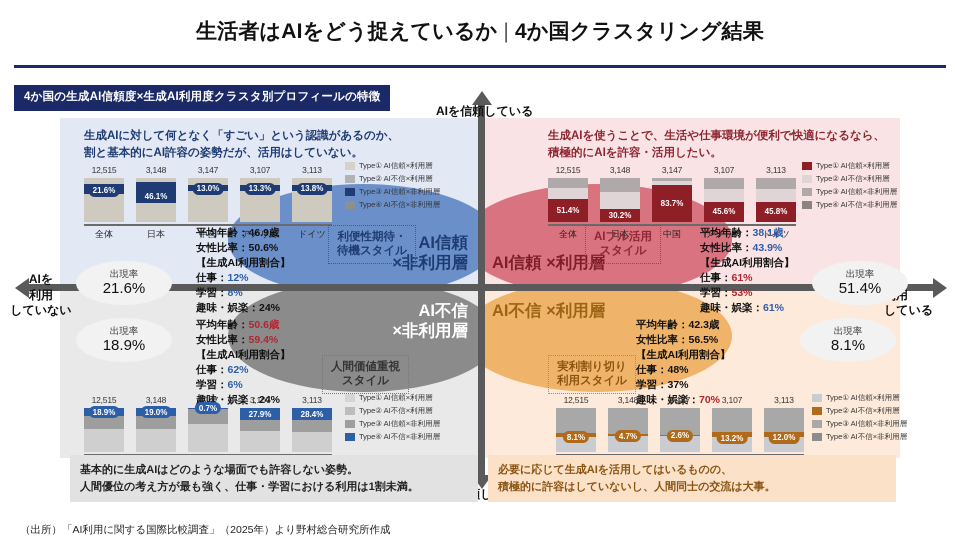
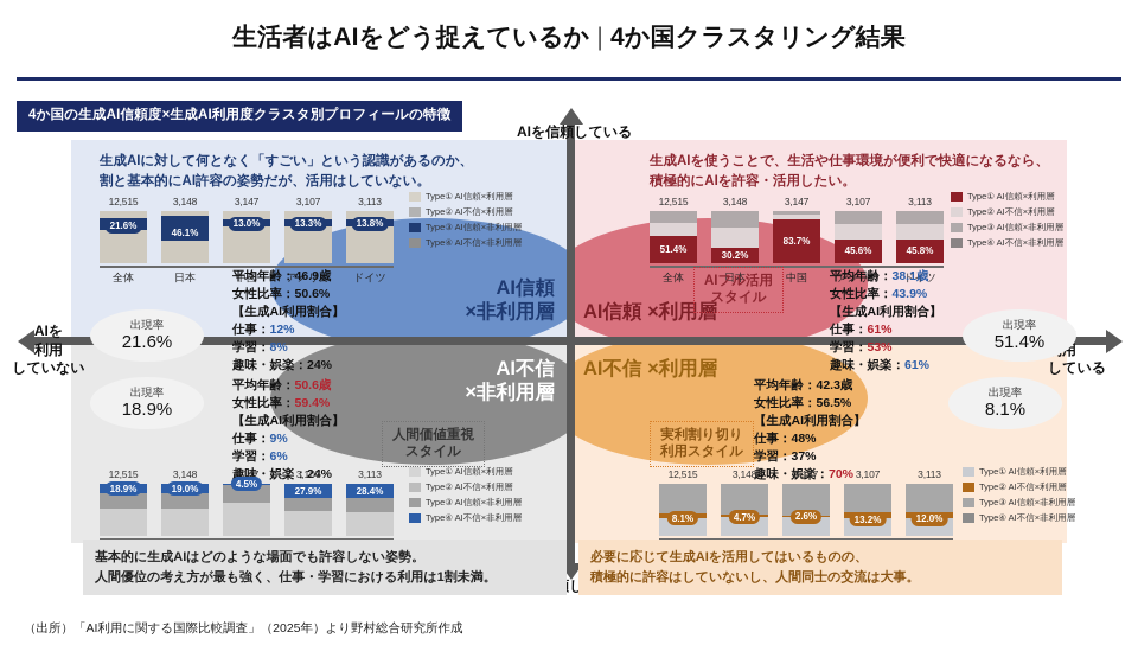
  生活者はAIをどう捉えているか | 4か国クラスタリング結果
  4か国の生成AI信頼度×生成AI利用度クラスタ別プロフィールの特徴
  AI信頼
  ×非利用層
  AI信頼 ×利用層
  AI不信
  ×非利用層
  AI不信 ×利用層
  AIを信頼している
  AIを
  利用
  していない
  している
  生成AIに対して何となく「すごい」という認識があるのか、
  割と基本的にAI許容の姿勢だが、活用はしていない。
  12,515
  21.6%
  3,148
  46.1%
  3,147
  13.0%
  3,107
  13.3%
  3,113
  13.8%
  全体
  日本
  中国
  アメリカ
  ドイツ
  Type① AI信頼×利用層
  Type② AI不信×利用層
  Type③ AI信頼×非利用層
  Type④ AI不信×非利用層
  平均年齢：46.9歳
  女性比率：50.6%
  【生成AI利用割合】
  仕事：12%
  学習：8%
  趣味・娯楽：24%
- 利便性期待・
- 待機スタイル
  出現率
  21.6%
  生成AIを使うことで、生活や仕事環境が便利で快適になるなら、
  積極的にAIを許容・活用したい。
  12,515
  51.4%
  3,148
  30.2%
  3,147
  83.7%
  3,107
  45.6%
  3,113
  45.8%
  全体
  日本
  中国
  アメリカ
  ドイツ
  Type① AI信頼×利用層
  Type② AI不信×利用層
  Type③ AI信頼×非利用層
  Type④ AI不信×非利用層
  平均年齢：38.1歳
  女性比率：43.9%
  【生成AI利用割合】
  仕事：61%
  学習：53%
  趣味・娯楽：61%
  AIフル活用
  スタイル
  出現率
  51.4%
  出現率
  18.9%
  平均年齢：50.6歳
  女性比率：59.4%
  【生成AI利用割合】
- 仕事：62%
+ 仕事：9%
  学習：6%
  趣味・娯楽：24%
  人間価値重視
  スタイル
  12,515
  18.9%
  3,148
  19.0%
  3,147
- 0.7%
+ 4.5%
  3,107
  27.9%
  3,113
  28.4%
  Type① AI信頼×利用層
  Type② AI不信×利用層
  Type③ AI信頼×非利用層
  Type④ AI不信×非利用層
  基本的に生成AIはどのような場面でも許容しない姿勢。
  人間優位の考え方が最も強く、仕事・学習における利用は1割未満。
  平均年齢：42.3歳
  女性比率：56.5%
  【生成AI利用割合】
  仕事：48%
  学習：37%
  趣味・娯楽：70%
  出現率
  8.1%
  実利割り切り
  利用スタイル
  12,515
  8.1%
  3,148
  4.7%
  3,147
  2.6%
  3,107
  13.2%
  3,113
  12.0%
  Type① AI信頼×利用層
  Type② AI不信×利用層
  Type③ AI信頼×非利用層
  Type④ AI不信×非利用層
  必要に応じて生成AIを活用してはいるものの、
  積極的に許容はしていないし、人間同士の交流は大事。
  （出所）「AI利用に関する国際比較調査」（2025年）より野村総合研究所作成
